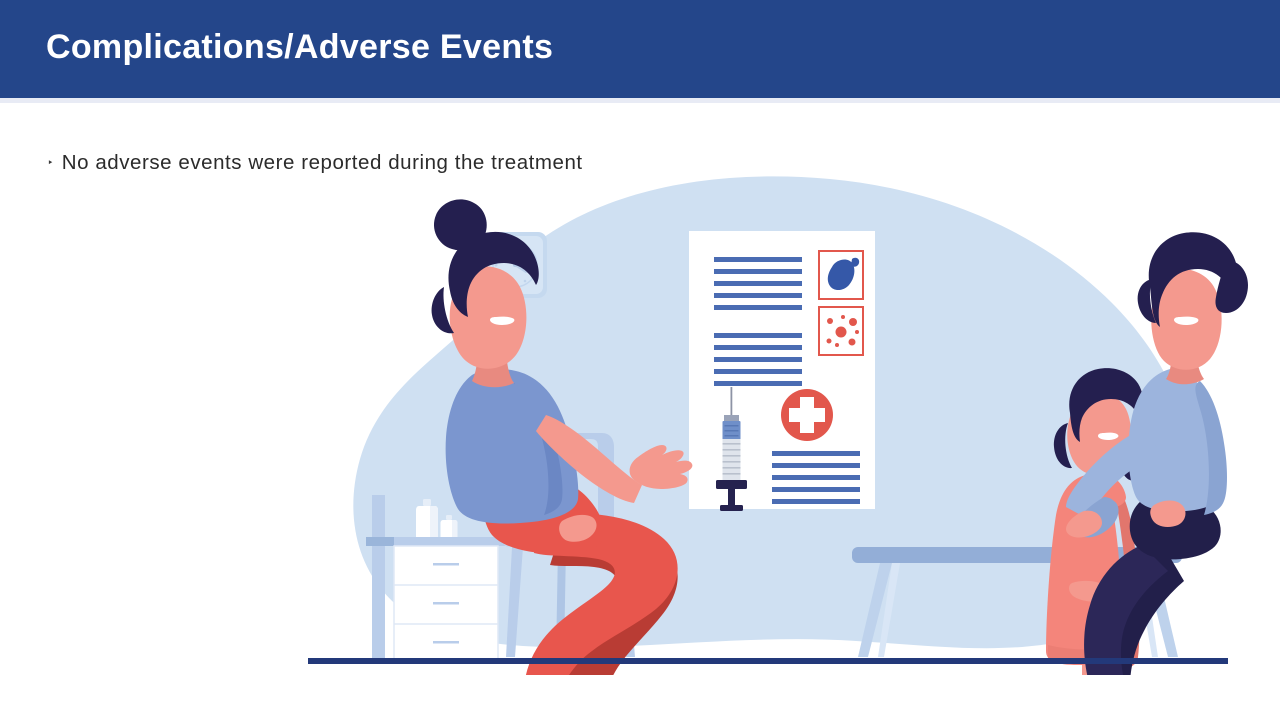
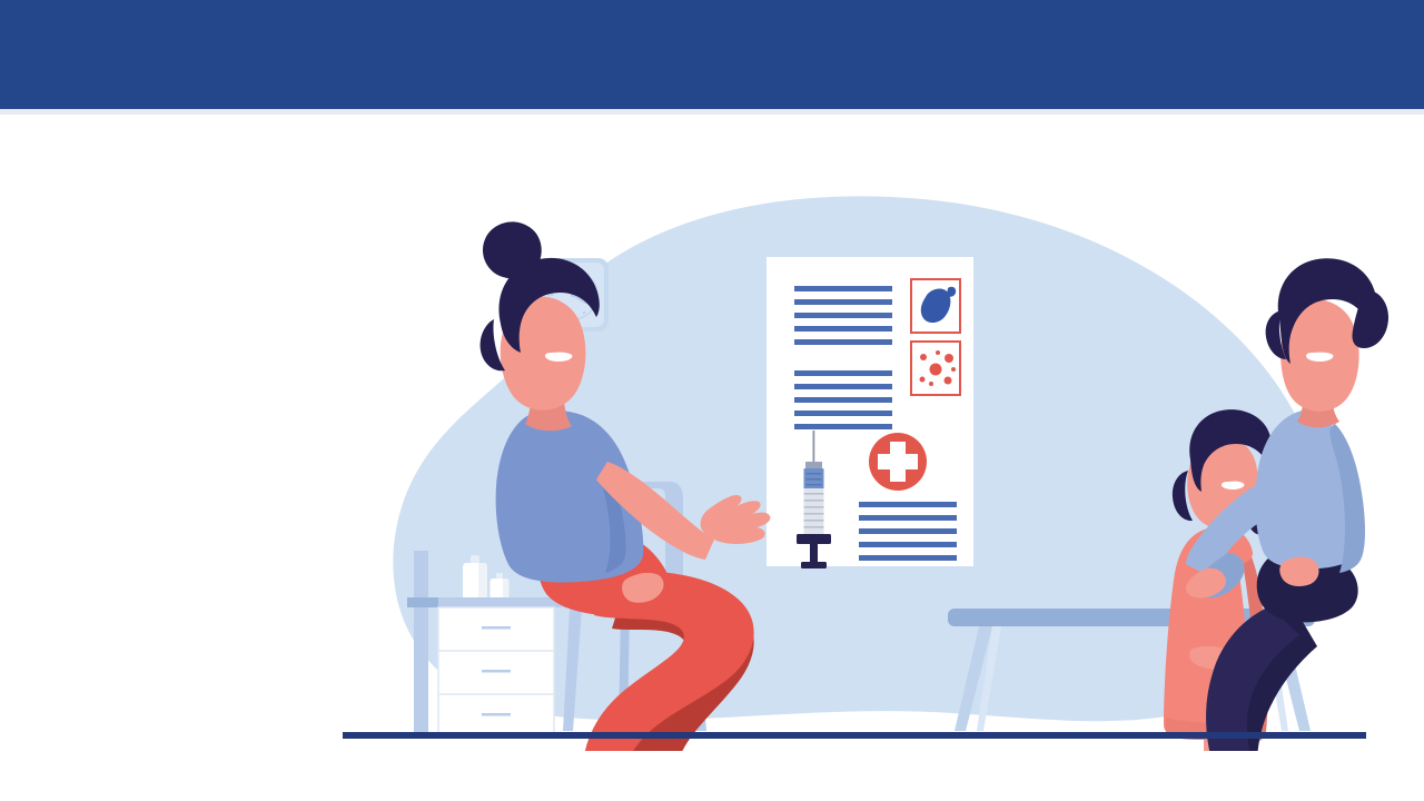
- Complications/Adverse Events
- ‣
- No adverse events were reported during the treatment
